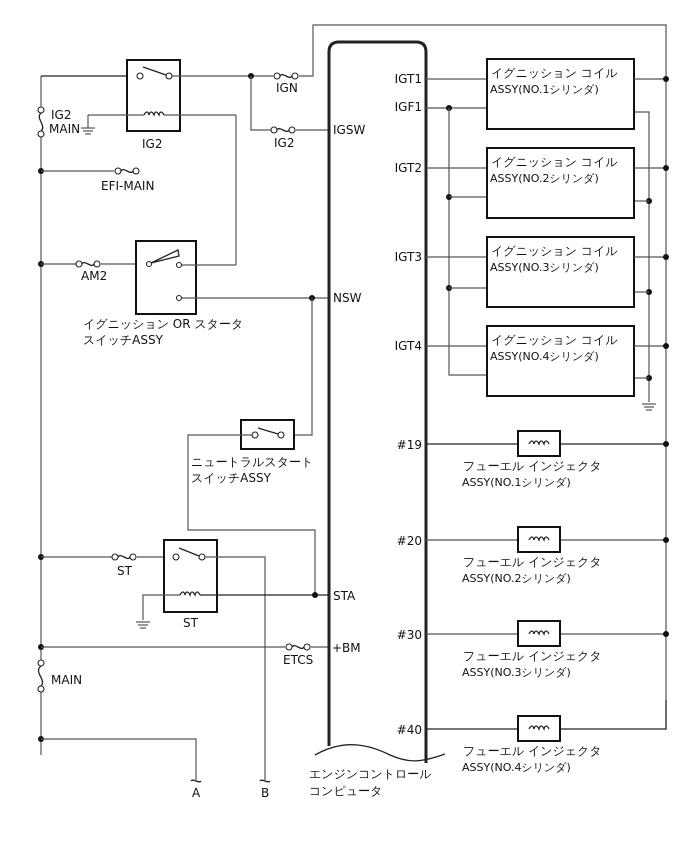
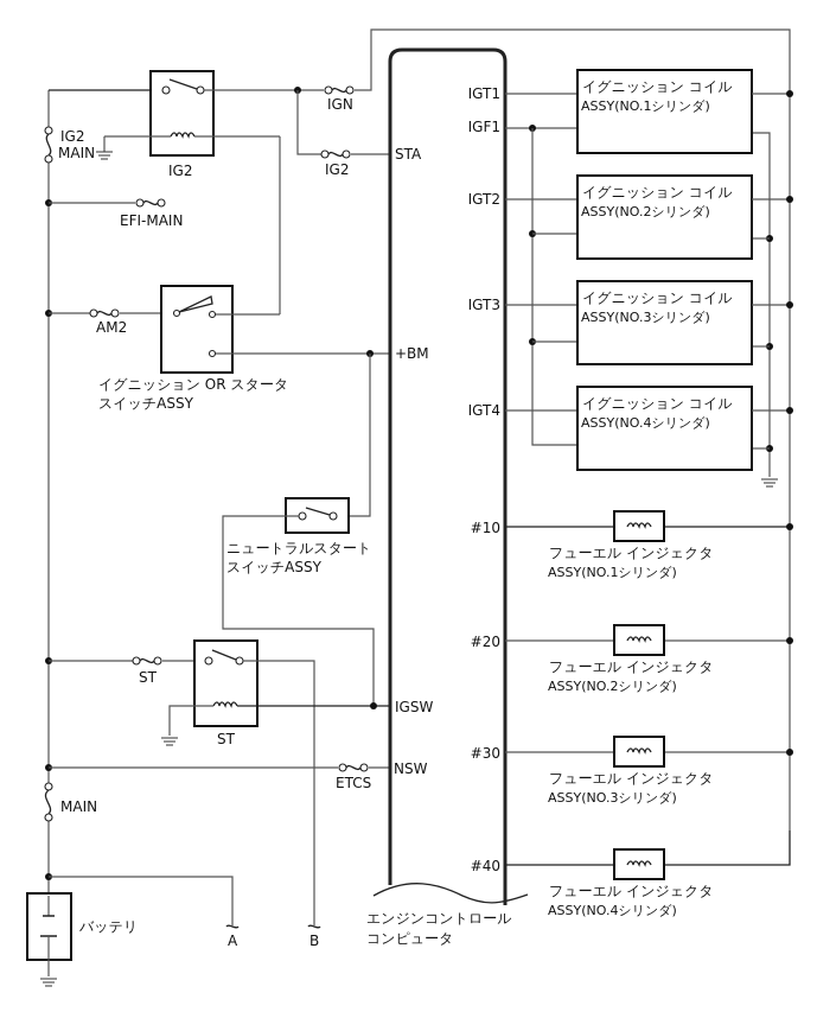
  IG2
  MAIN
  IG2
  IGN
  IG2
  EFI-MAIN
  AM2
  イグニッション OR スタータ
  スイッチASSY
  ニュートラルスタート
  スイッチASSY
  ST
  ST
  ETCS
  MAIN
  A
  B
+ バッテリ
  エンジンコントロール
  コンピュータ
- IGSW
+ STA
- NSW
+ +BM
- STA
+ IGSW
- +BM
+ NSW
  IGT1
  IGF1
  IGT2
  IGT3
  IGT4
- #19
+ #10
  #20
  #30
  #40
  イグニッション コイル
  ASSY(NO.1シリンダ)
  イグニッション コイル
  ASSY(NO.2シリンダ)
  イグニッション コイル
  ASSY(NO.3シリンダ)
  イグニッション コイル
  ASSY(NO.4シリンダ)
  フューエル インジェクタ
  ASSY(NO.1シリンダ)
  フューエル インジェクタ
  ASSY(NO.2シリンダ)
  フューエル インジェクタ
  ASSY(NO.3シリンダ)
  フューエル インジェクタ
  ASSY(NO.4シリンダ)
